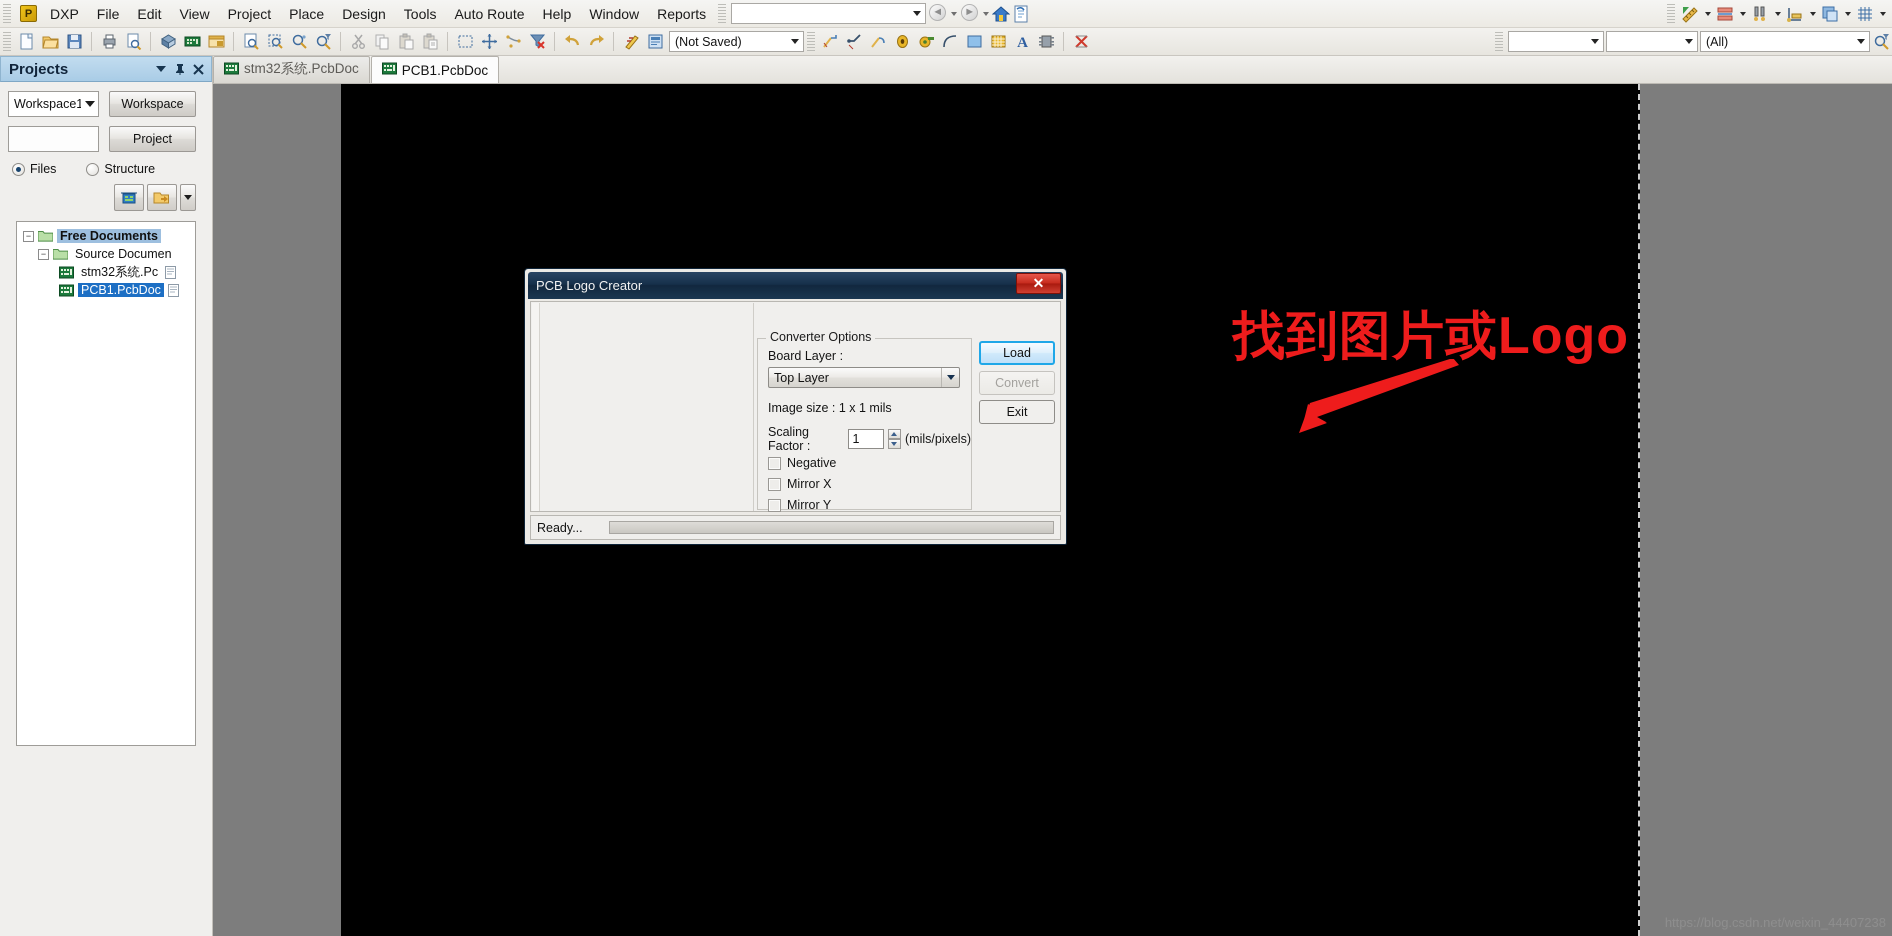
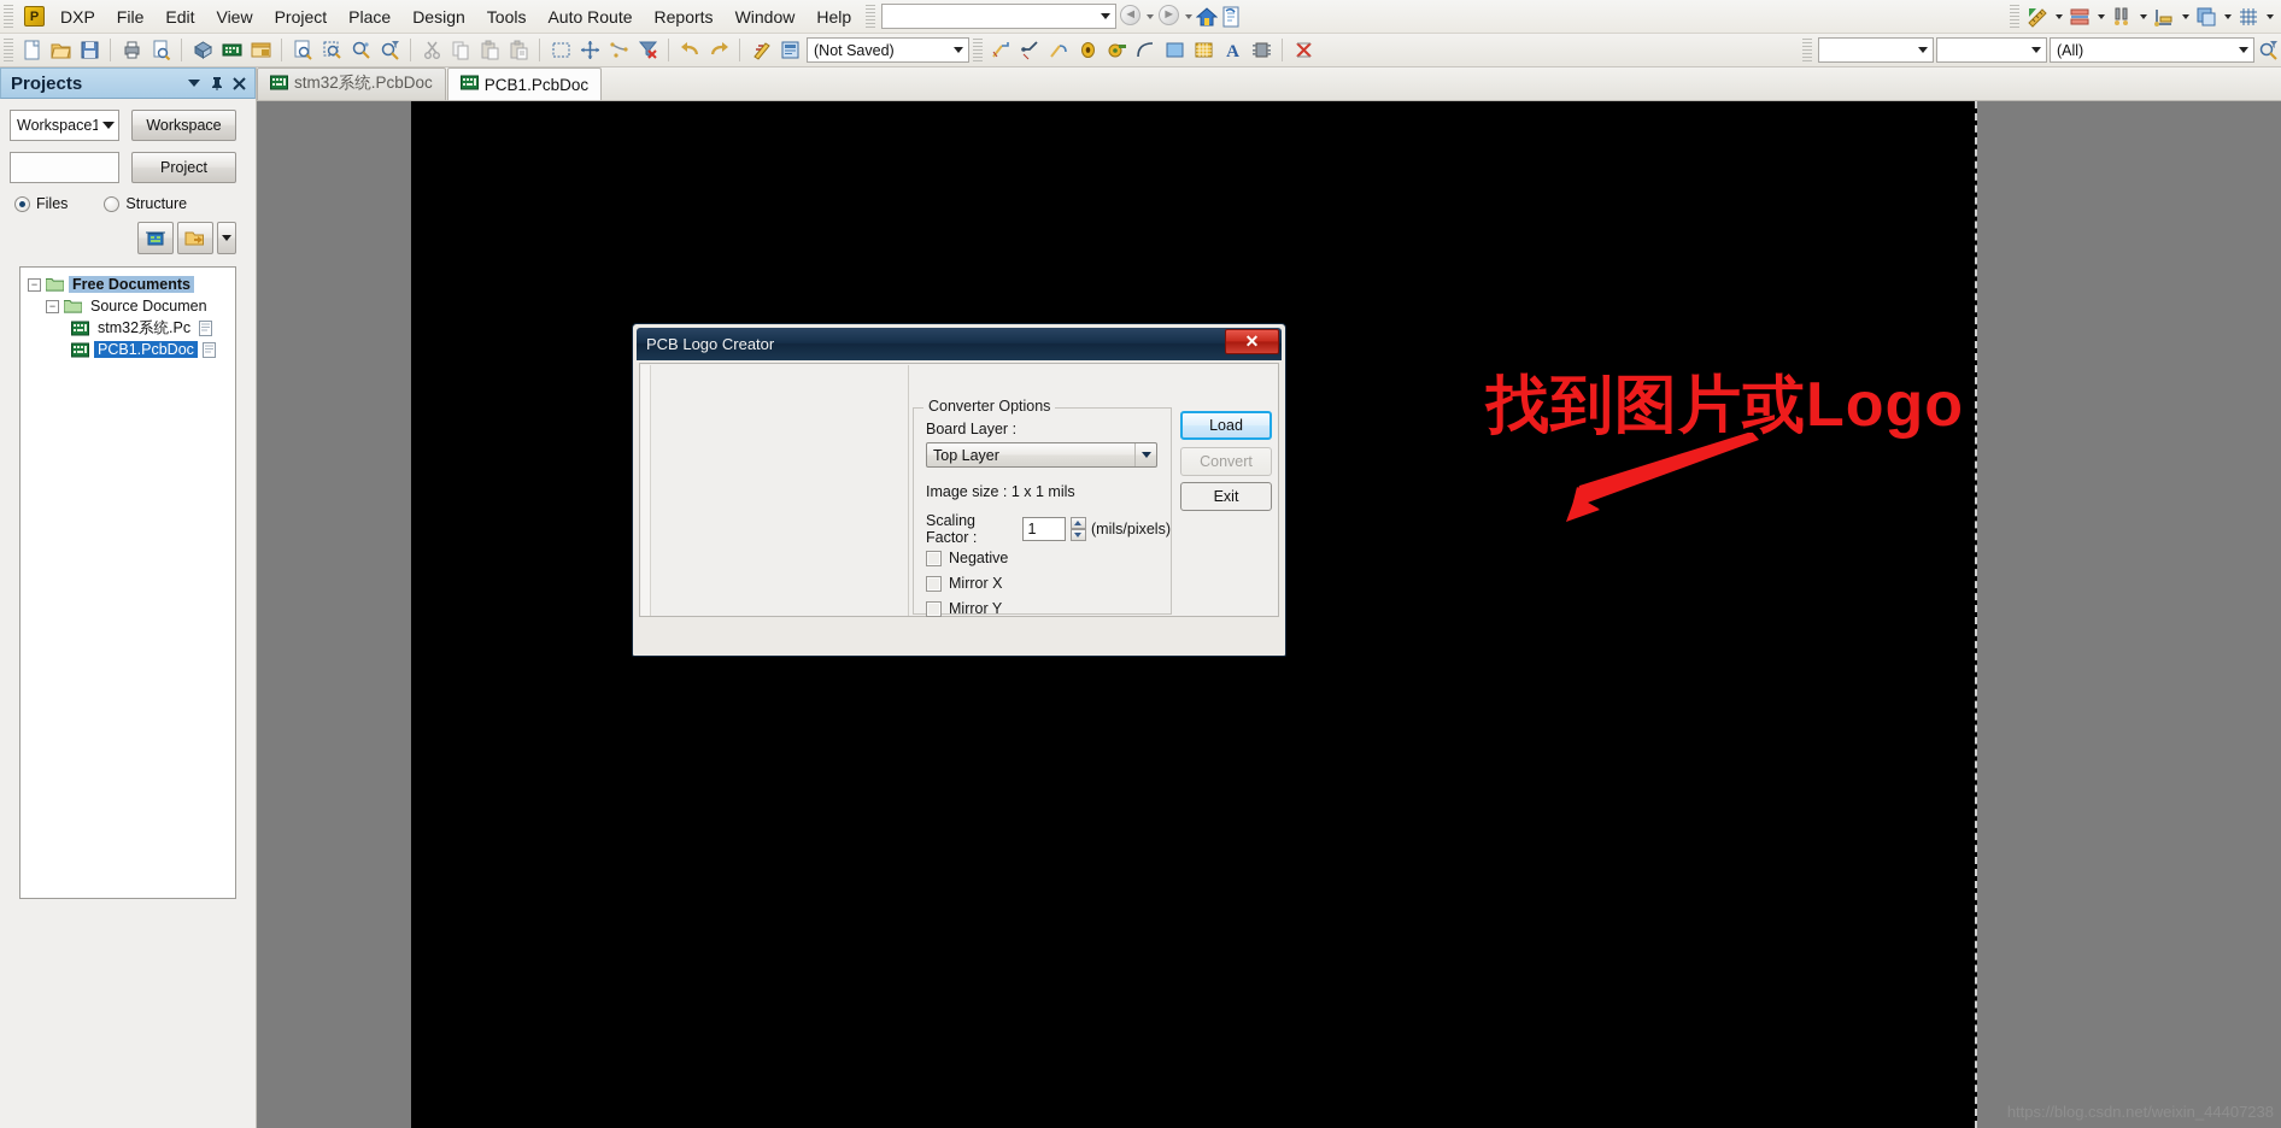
  P
  DXP
  File
  Edit
  View
  Project
  Place
  Design
  Tools
  Auto Route
- Help
+ Reports
  Window
- Reports
+ Help
  ◄
  ►
  (Not Saved)
  A
  (All)
  Projects
  Workspace1
  Workspace
  Project
  Files
  Structure
  −
  Free Documents
  −
  Source Documen
  stm32系统.Pc
  PCB1.PcbDoc
  stm32系统.PcbDoc
  PCB1.PcbDoc
  找到图片或Logo
  PCB Logo Creator
  ✕
  Converter Options
  Board Layer :
  Top Layer
  Image size : 1 x 1 mils
  Scaling Factor :
  1
  (mils/pixels)
  Negative
  Mirror X
  Mirror Y
  Load
  Convert
  Exit
- Ready...
